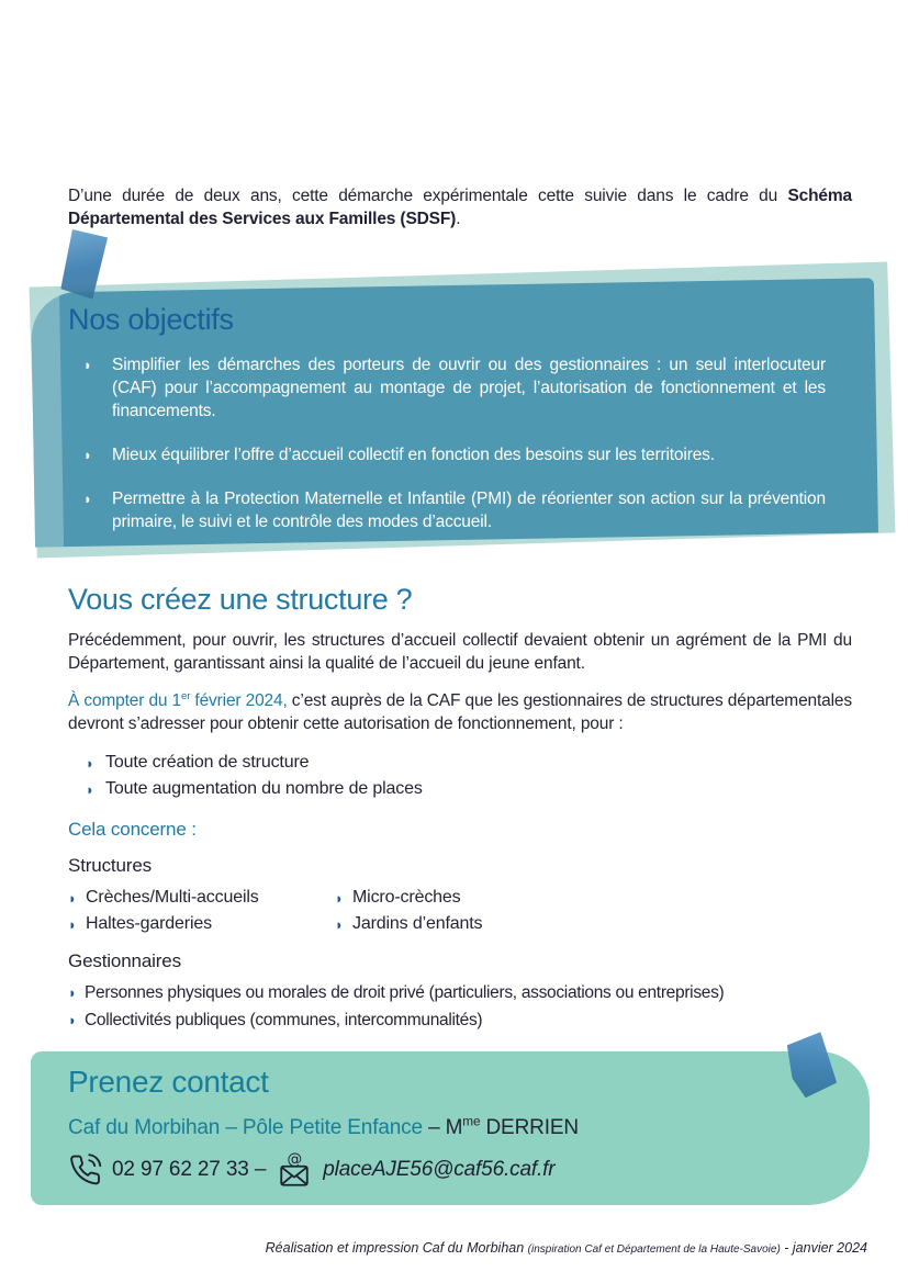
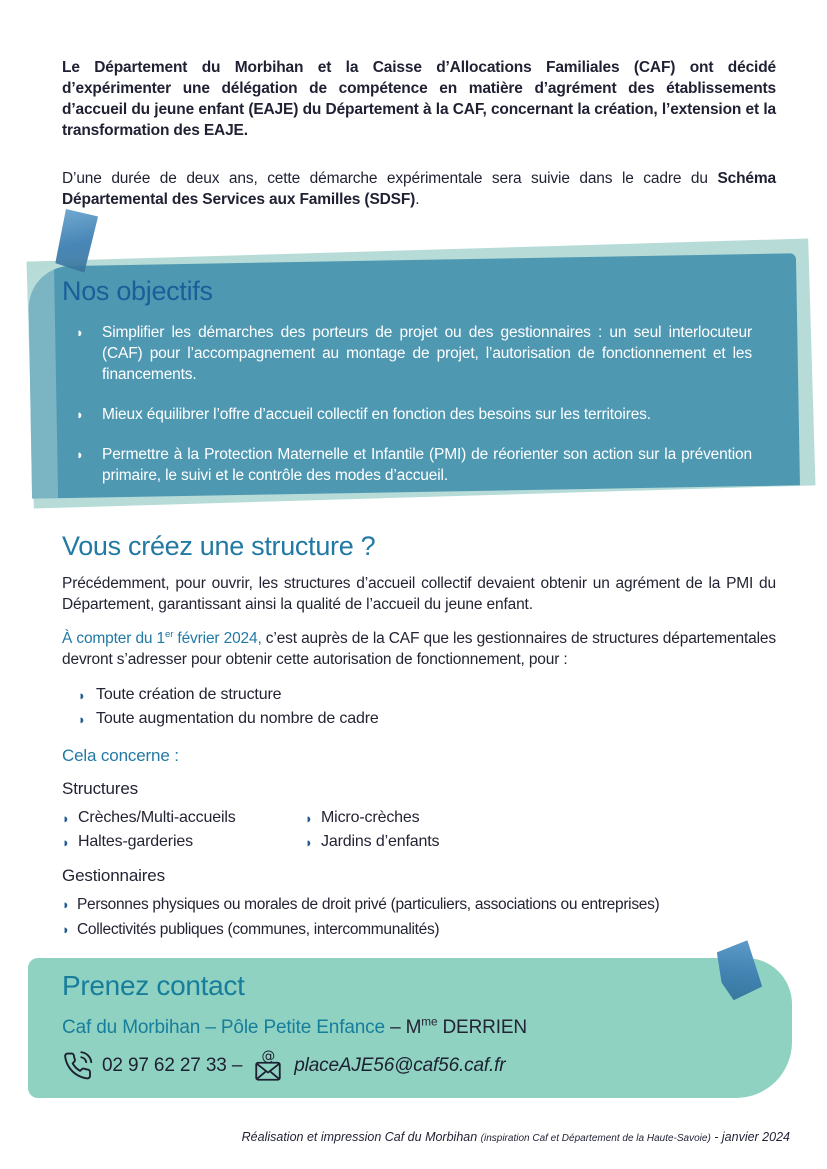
+ Le Département du Morbihan et la Caisse d’Allocations Familiales (CAF) ont décidé d’expérimenter une délégation de compétence en matière d’agrément des établissements d’accueil du jeune enfant (EAJE) du Département à la CAF, concernant la création, l’extension et la transformation des EAJE.
- D’une durée de deux ans, cette démarche expérimentale cette suivie dans le cadre du Schéma Départemental des Services aux Familles (SDSF).
+ D’une durée de deux ans, cette démarche expérimentale sera suivie dans le cadre du Schéma Départemental des Services aux Familles (SDSF).
  Nos objectifs
  ◗
- Simplifier les démarches des porteurs de ouvrir ou des gestionnaires : un seul interlocuteur (CAF) pour l’accompagnement au montage de projet, l’autorisation de fonctionnement et les financements.
+ Simplifier les démarches des porteurs de projet ou des gestionnaires : un seul interlocuteur (CAF) pour l’accompagnement au montage de projet, l’autorisation de fonctionnement et les financements.
  ◗
  Mieux équilibrer l’offre d’accueil collectif en fonction des besoins sur les territoires.
  ◗
  Permettre à la Protection Maternelle et Infantile (PMI) de réorienter son action sur la prévention primaire, le suivi et le contrôle des modes d’accueil.
  Vous créez une structure ?
  Précédemment, pour ouvrir, les structures d’accueil collectif devaient obtenir un agrément de la PMI du Département, garantissant ainsi la qualité de l’accueil du jeune enfant.
  À compter du 1er février 2024, c’est auprès de la CAF que les gestionnaires de structures départementales devront s’adresser pour obtenir cette autorisation de fonctionnement, pour :
  ◗
  Toute création de structure
  ◗
- Toute augmentation du nombre de places
+ Toute augmentation du nombre de cadre
  Cela concerne :
  Structures
  ◗
  Crèches/Multi-accueils
  ◗
  Haltes-garderies
  ◗
  Micro-crèches
  ◗
  Jardins d’enfants
  Gestionnaires
  ◗
  Personnes physiques ou morales de droit privé (particuliers, associations ou entreprises)
  ◗
  Collectivités publiques (communes, intercommunalités)
  Prenez contact
  Caf du Morbihan – Pôle Petite Enfance – Mme DERRIEN
  02 97 62 27 33 –
  @
  placeAJE56@caf56.caf.fr
  Réalisation et impression Caf du Morbihan (inspiration Caf et Département de la Haute-Savoie) - janvier 2024
